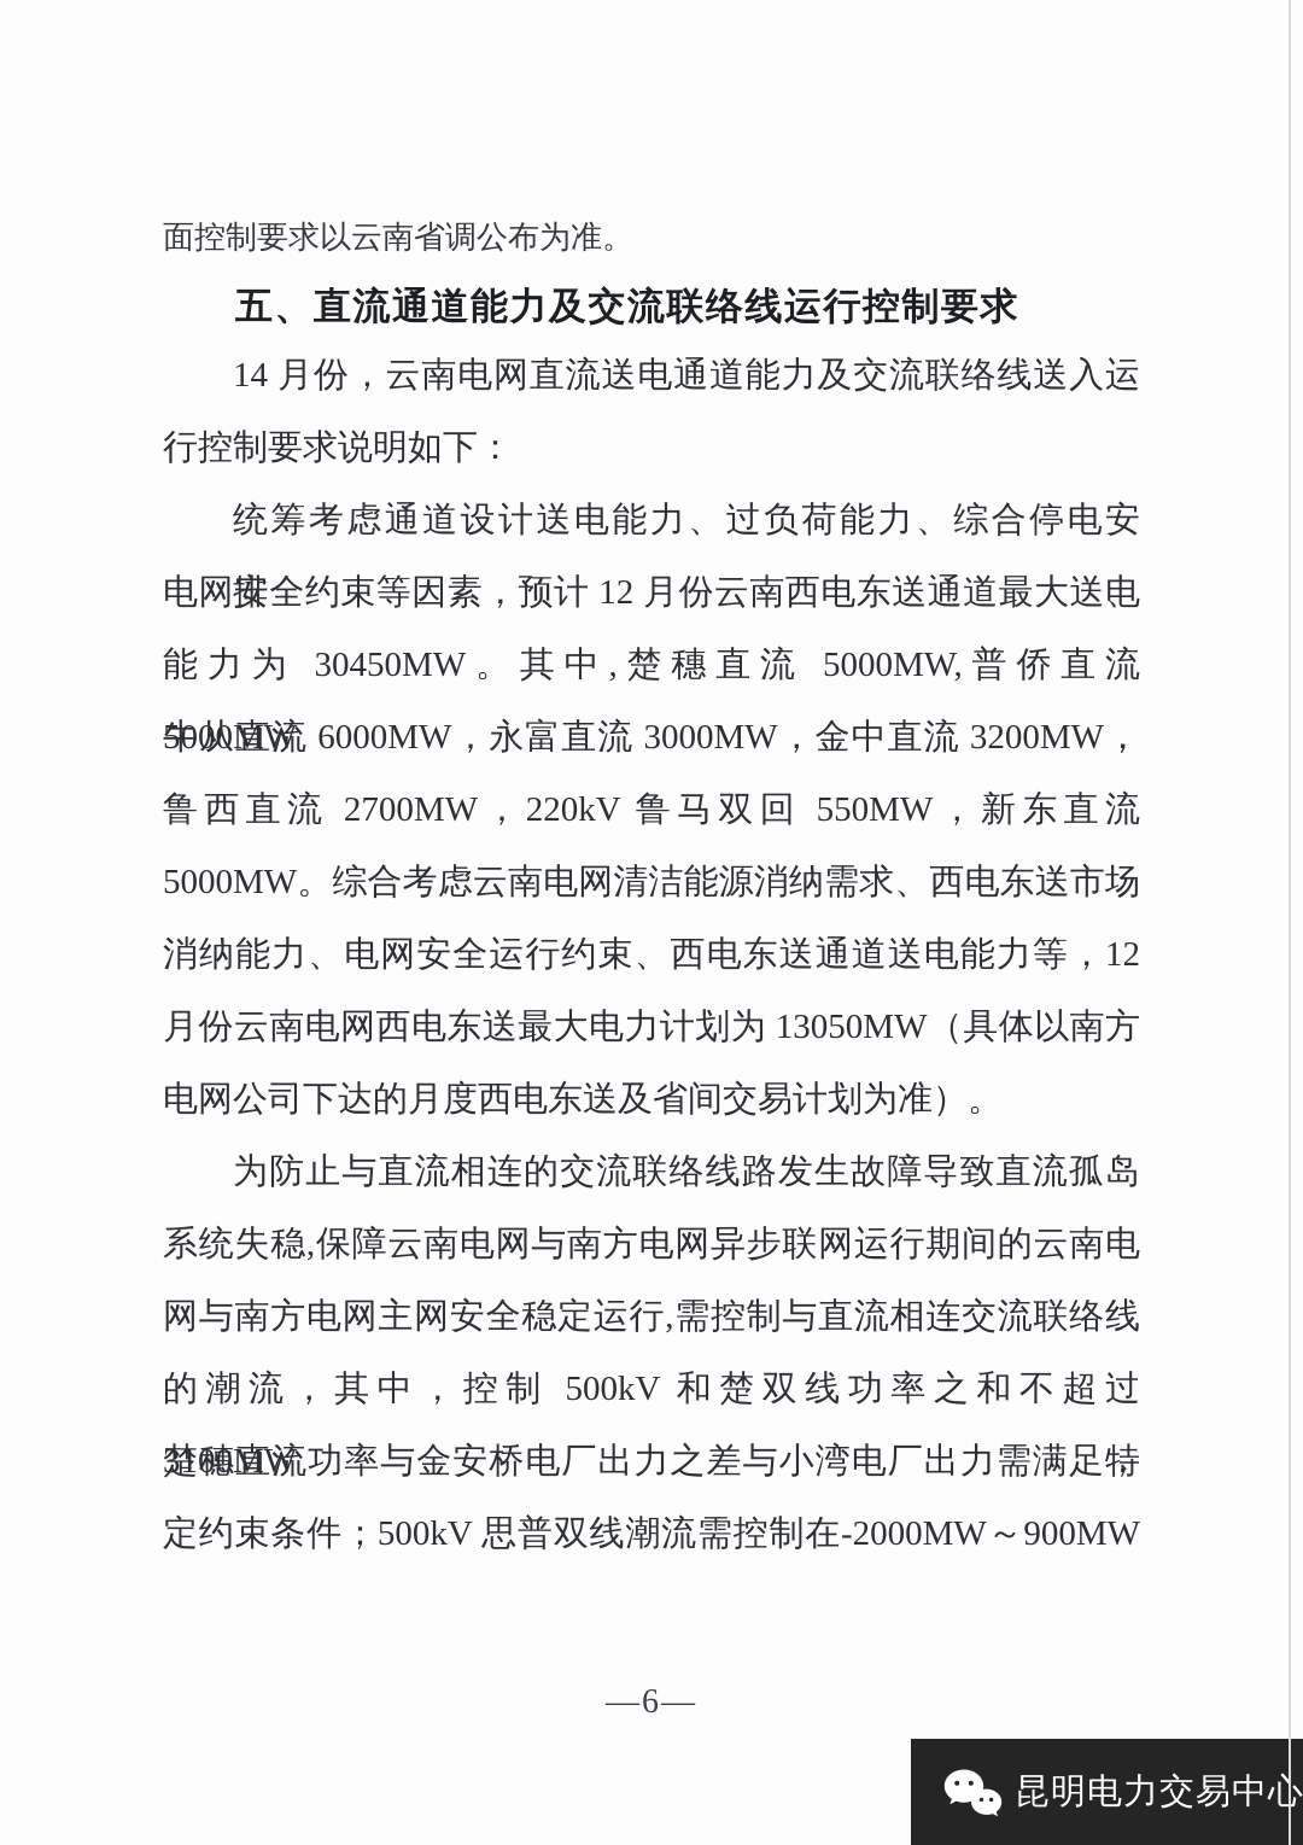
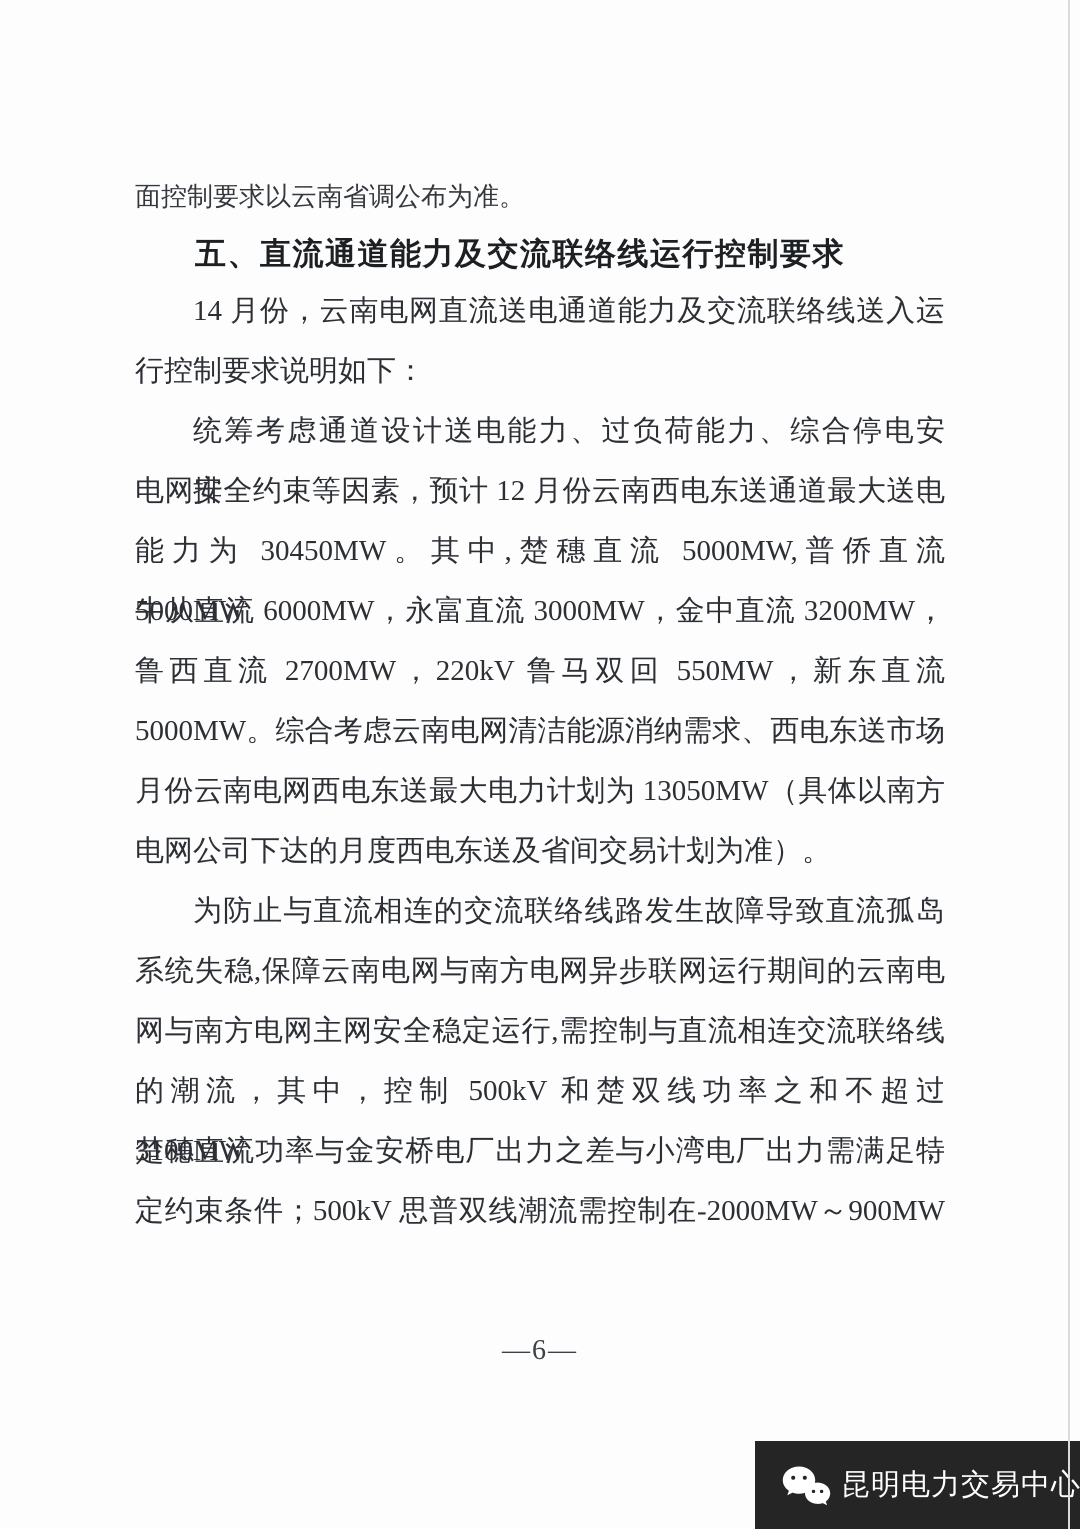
  面控制要求以云南省调公布为准。
  五、直流通道能力及交流联络线运行控制要求
  14 月份，云南电网直流送电通道能力及交流联络线送入运
  行控制要求说明如下：
  统筹考虑通道设计送电能力、过负荷能力、综合停电安排、
  电网安全约束等因素，预计 12 月份云南西电东送通道最大送电
  能力为 30450MW。其中,楚穗直流 5000MW,普侨直流 5000MW，
  牛从直流 6000MW，永富直流 3000MW，金中直流 3200MW，
  鲁西直流 2700MW，220kV 鲁马双回 550MW，新东直流
  5000MW。综合考虑云南电网清洁能源消纳需求、西电东送市场
- 消纳能力、电网安全运行约束、西电东送通道送电能力等，12
  月份云南电网西电东送最大电力计划为 13050MW（具体以南方
  电网公司下达的月度西电东送及省间交易计划为准）。
  为防止与直流相连的交流联络线路发生故障导致直流孤岛
  系统失稳,保障云南电网与南方电网异步联网运行期间的云南电
  网与南方电网主网安全稳定运行,需控制与直流相连交流联络线
  的潮流，其中，控制 500kV 和楚双线功率之和不超过 3100MW，
  楚穗直流功率与金安桥电厂出力之差与小湾电厂出力需满足特
  定约束条件；500kV 思普双线潮流需控制在-2000MW～900MW
  —6—
  昆明电力交易中心
